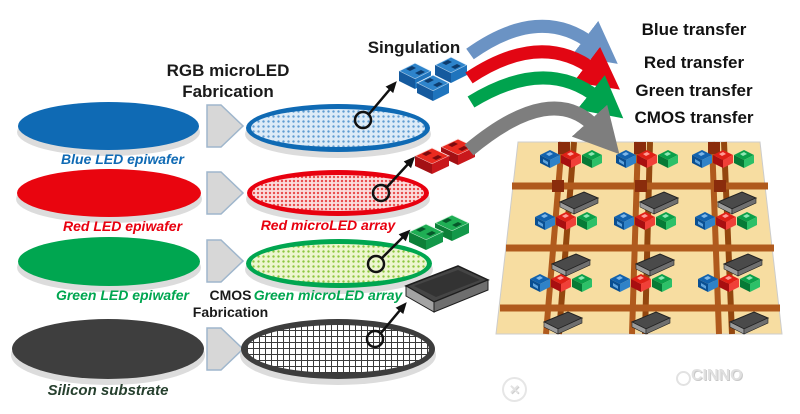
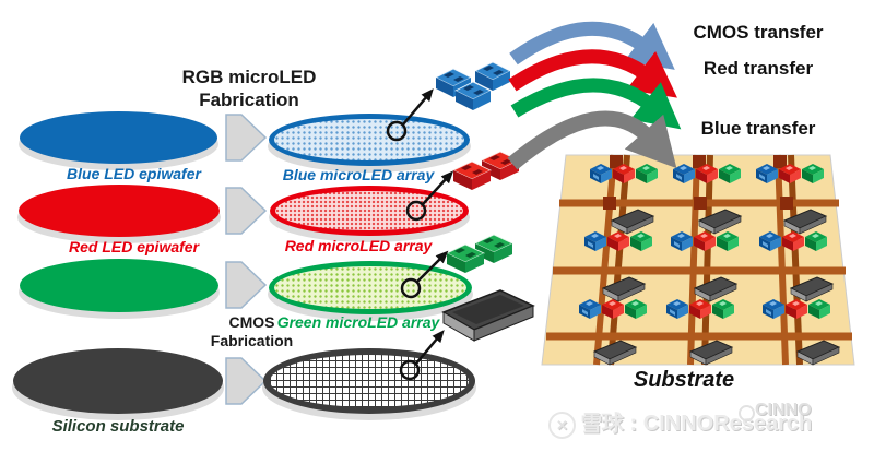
  RGB microLED
  Fabrication
  CMOS
  Fabrication
- Singulation
  Blue LED epiwafer
  Red LED epiwafer
- Green LED epiwafer
  Silicon substrate
+ Blue microLED array
  Red microLED array
  Green microLED array
+ Substrate
- Blue transfer
+ CMOS transfer
  Red transfer
- Green transfer
- CMOS transfer
+ Blue transfer
  ✕
+ 雪球 : CINNOResearch
  CINNO
